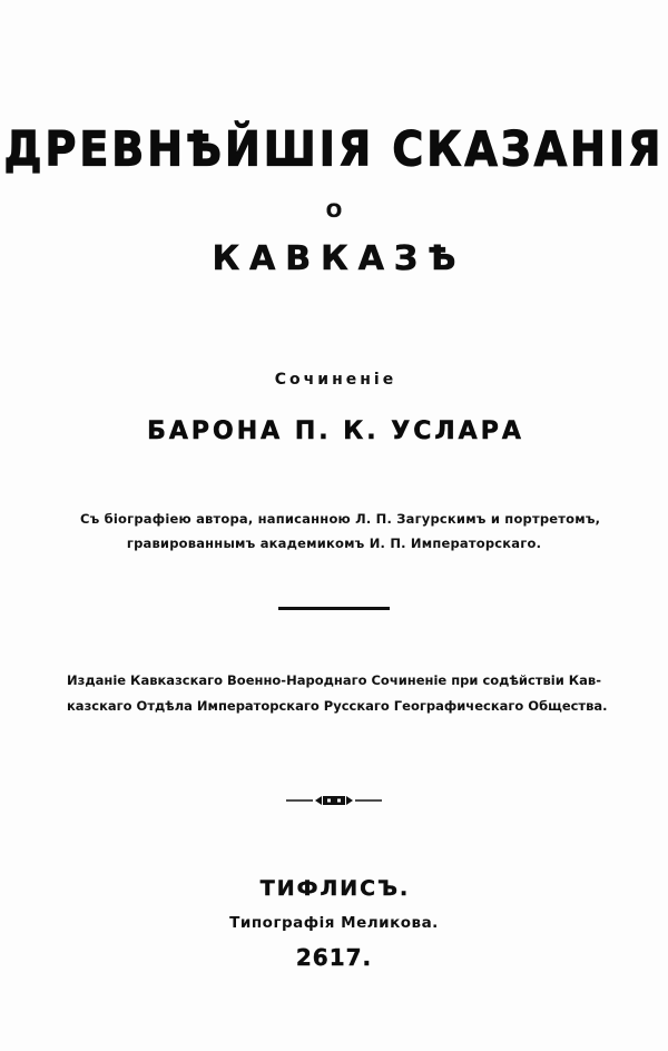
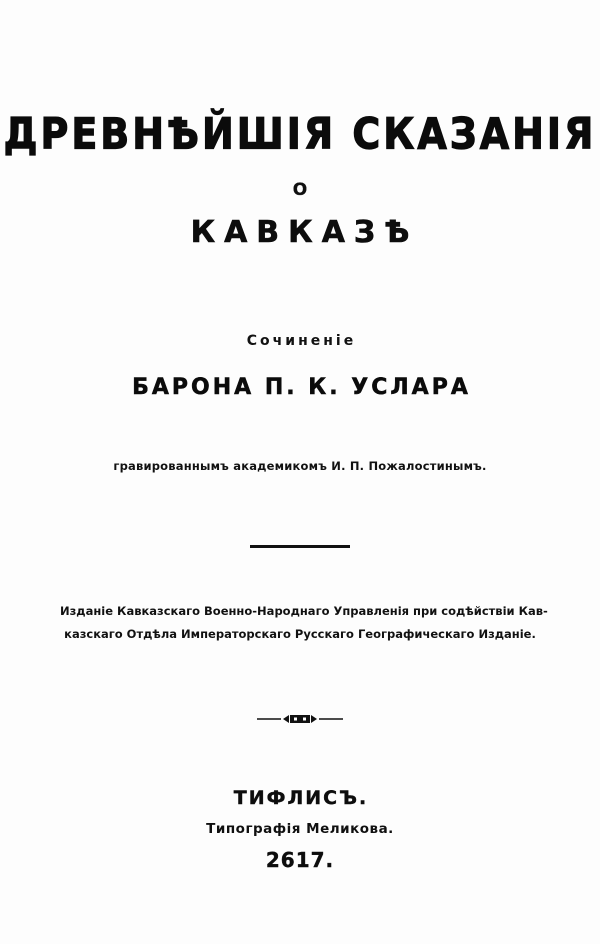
  ДРЕВНѢЙШІЯ СКАЗАНІЯ
  О
  КАВКАЗѢ
  Сочиненіе
  БАРОНА П. К. УСЛАРА
- Съ біографіею автора, написанною Л. П. Загурскимъ и портретомъ,
- гравированнымъ академикомъ И. П. Императорскаго.
+ гравированнымъ академикомъ И. П. Пожалостинымъ.
- Изданіе Кавказскаго Военно-Народнаго Сочиненіе при содѣйствіи Кав-
+ Изданіе Кавказскаго Военно-Народнаго Управленія при содѣйствіи Кав-
- казскаго Отдѣла Императорскаго Русскаго Географическаго Общества.
+ казскаго Отдѣла Императорскаго Русскаго Географическаго Изданіе.
  ТИФЛИСЪ.
  Типографія Меликова.
  2617.
